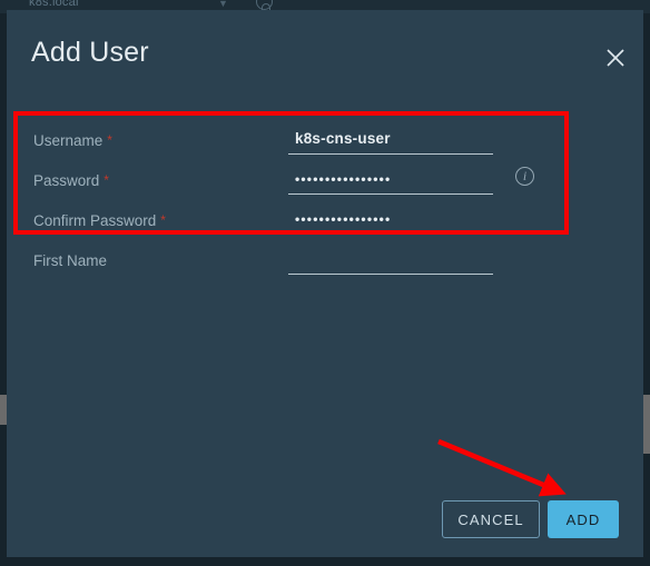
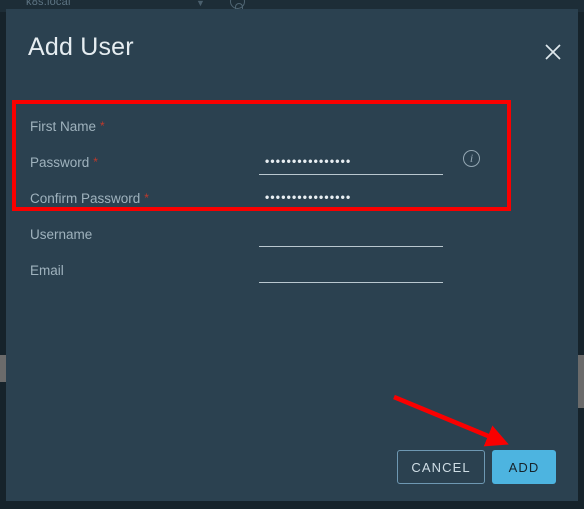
  k8s.local
  ▼
  Add User
- Username *
+ First Name *
- k8s-cns-user
  Password *
  ••••••••••••••••
  Confirm Password *
  ••••••••••••••••
- First Name
+ Username
+ Email
  i
  CANCEL
  ADD
